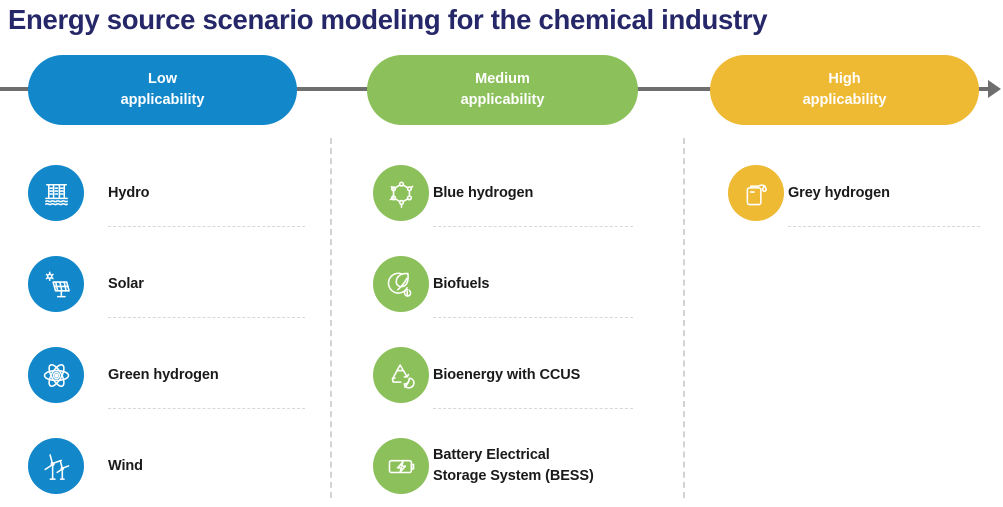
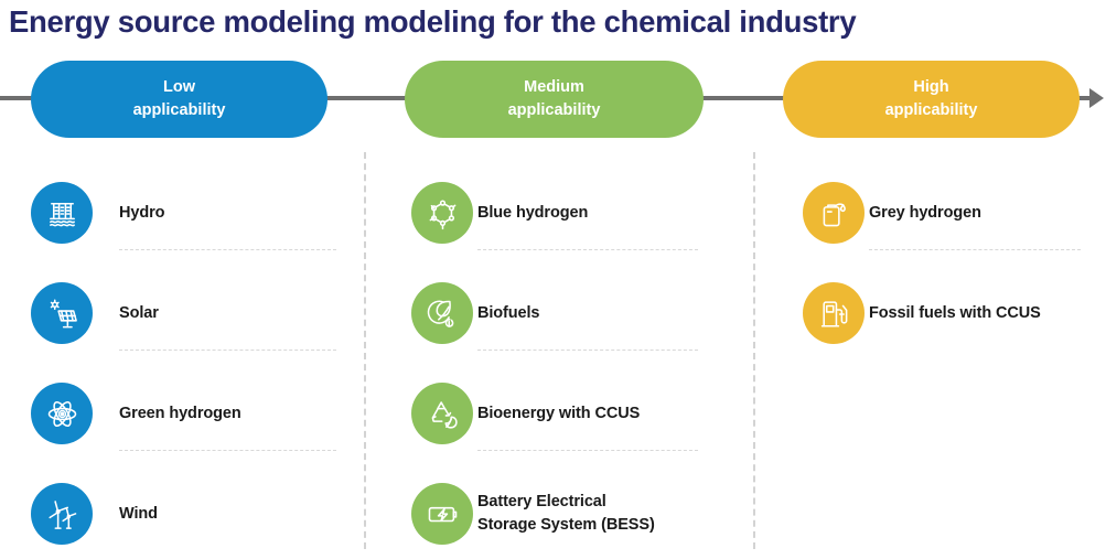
- Energy source scenario modeling for the chemical industry
+ Energy source modeling modeling for the chemical industry
  Low
  applicability
  Medium
  applicability
  High
  applicability
  Hydro
  Solar
  Green hydrogen
  Wind
  Blue hydrogen
  Biofuels
  Bioenergy with CCUS
  Battery Electrical
  Storage System (BESS)
  Grey hydrogen
+ Fossil fuels with CCUS
